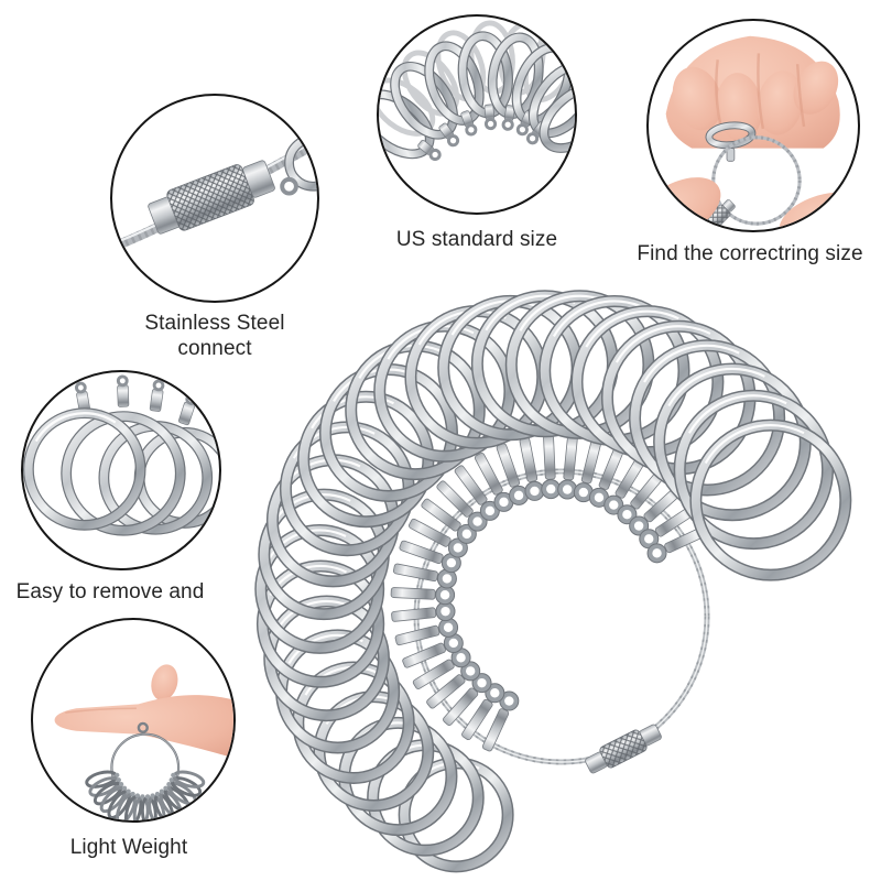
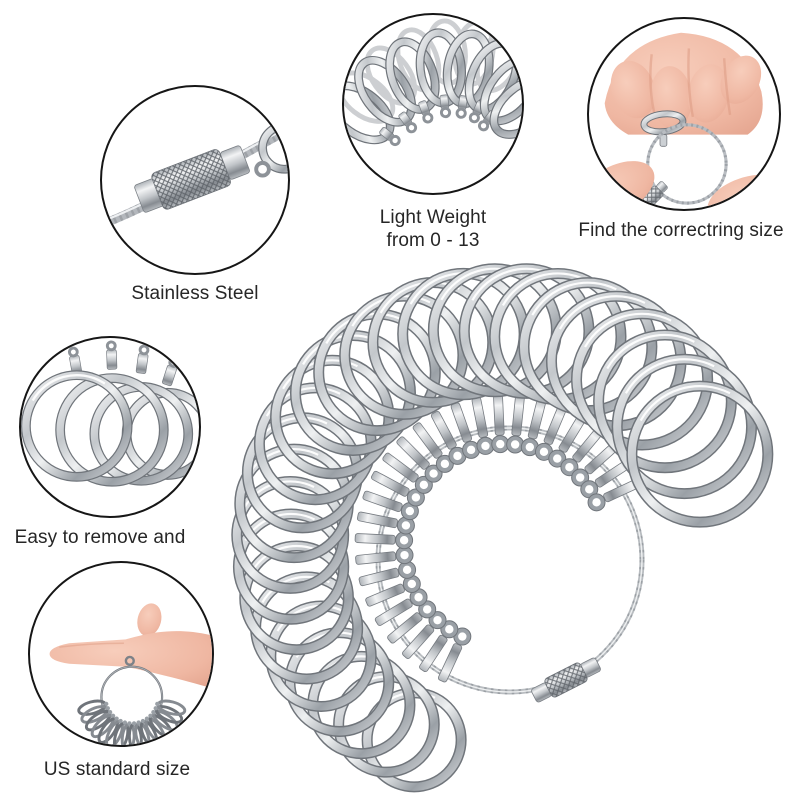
  Stainless Steel
- connect
- US standard size
+ Light Weight
+ from 0 - 13
  Find the correctring size
  Easy to remove and
- Light Weight
+ US standard size
